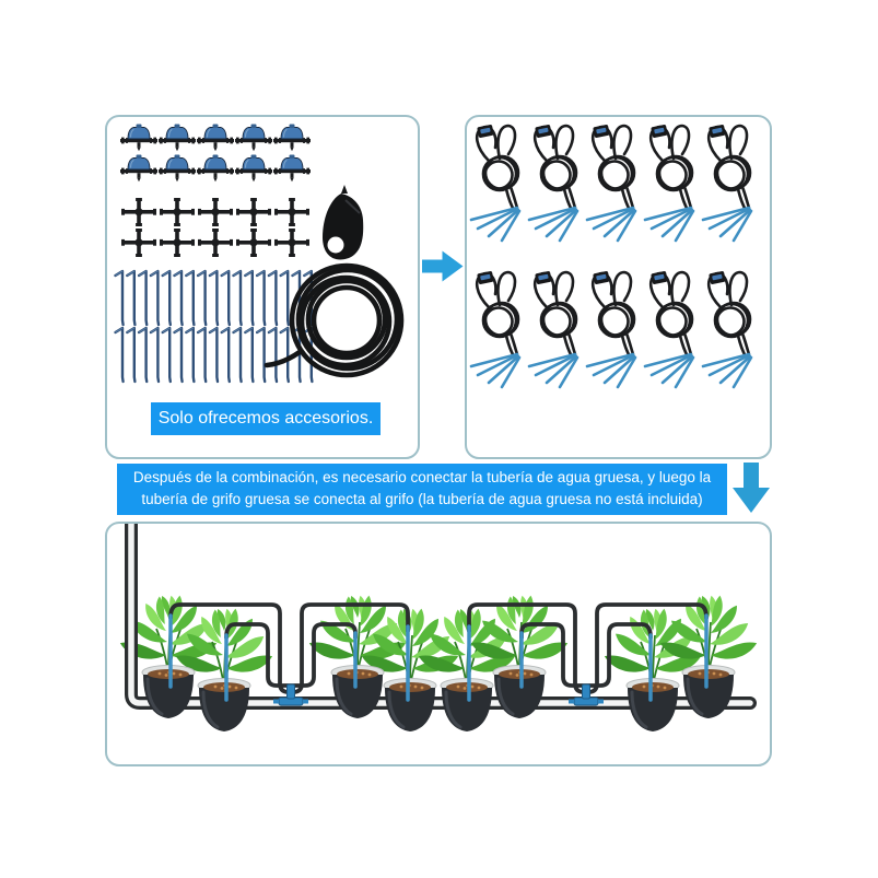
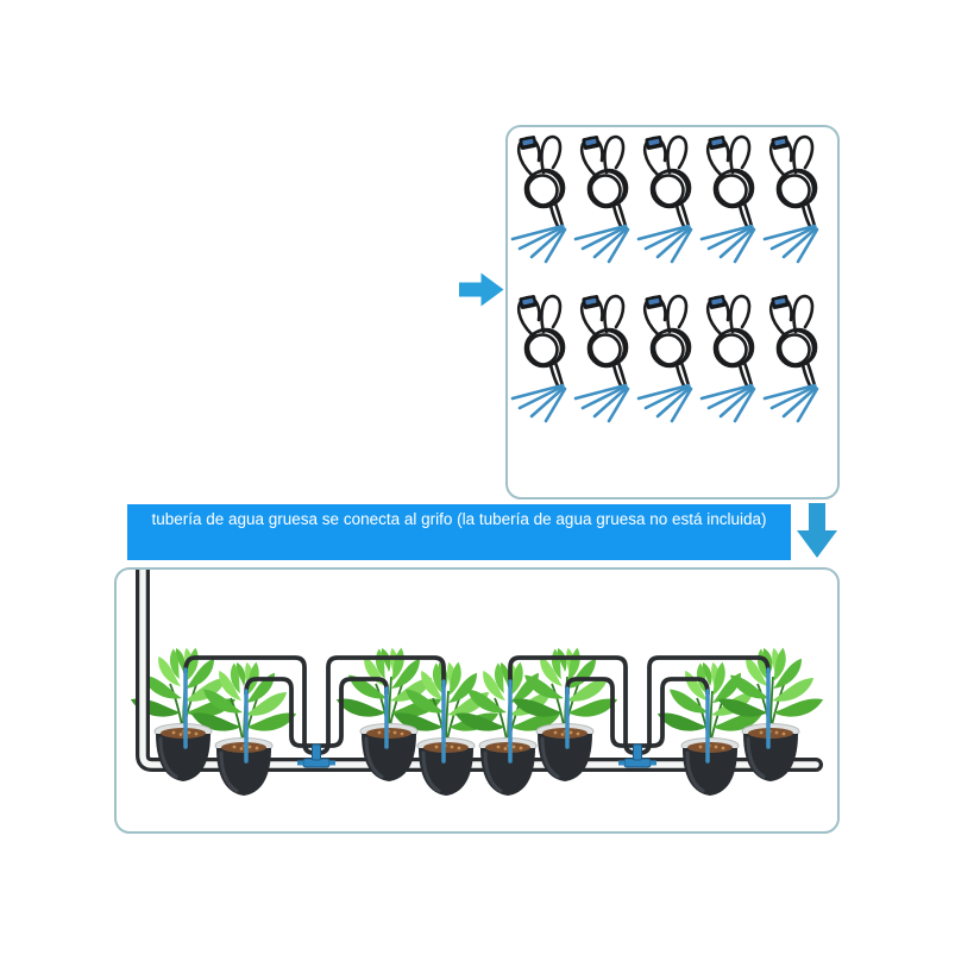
- Solo ofrecemos accesorios.
- Después de la combinación, es necesario conectar la tubería de agua gruesa, y luego la
- tubería de grifo gruesa se conecta al grifo (la tubería de agua gruesa no está incluida)
+ tubería de agua gruesa se conecta al grifo (la tubería de agua gruesa no está incluida)
